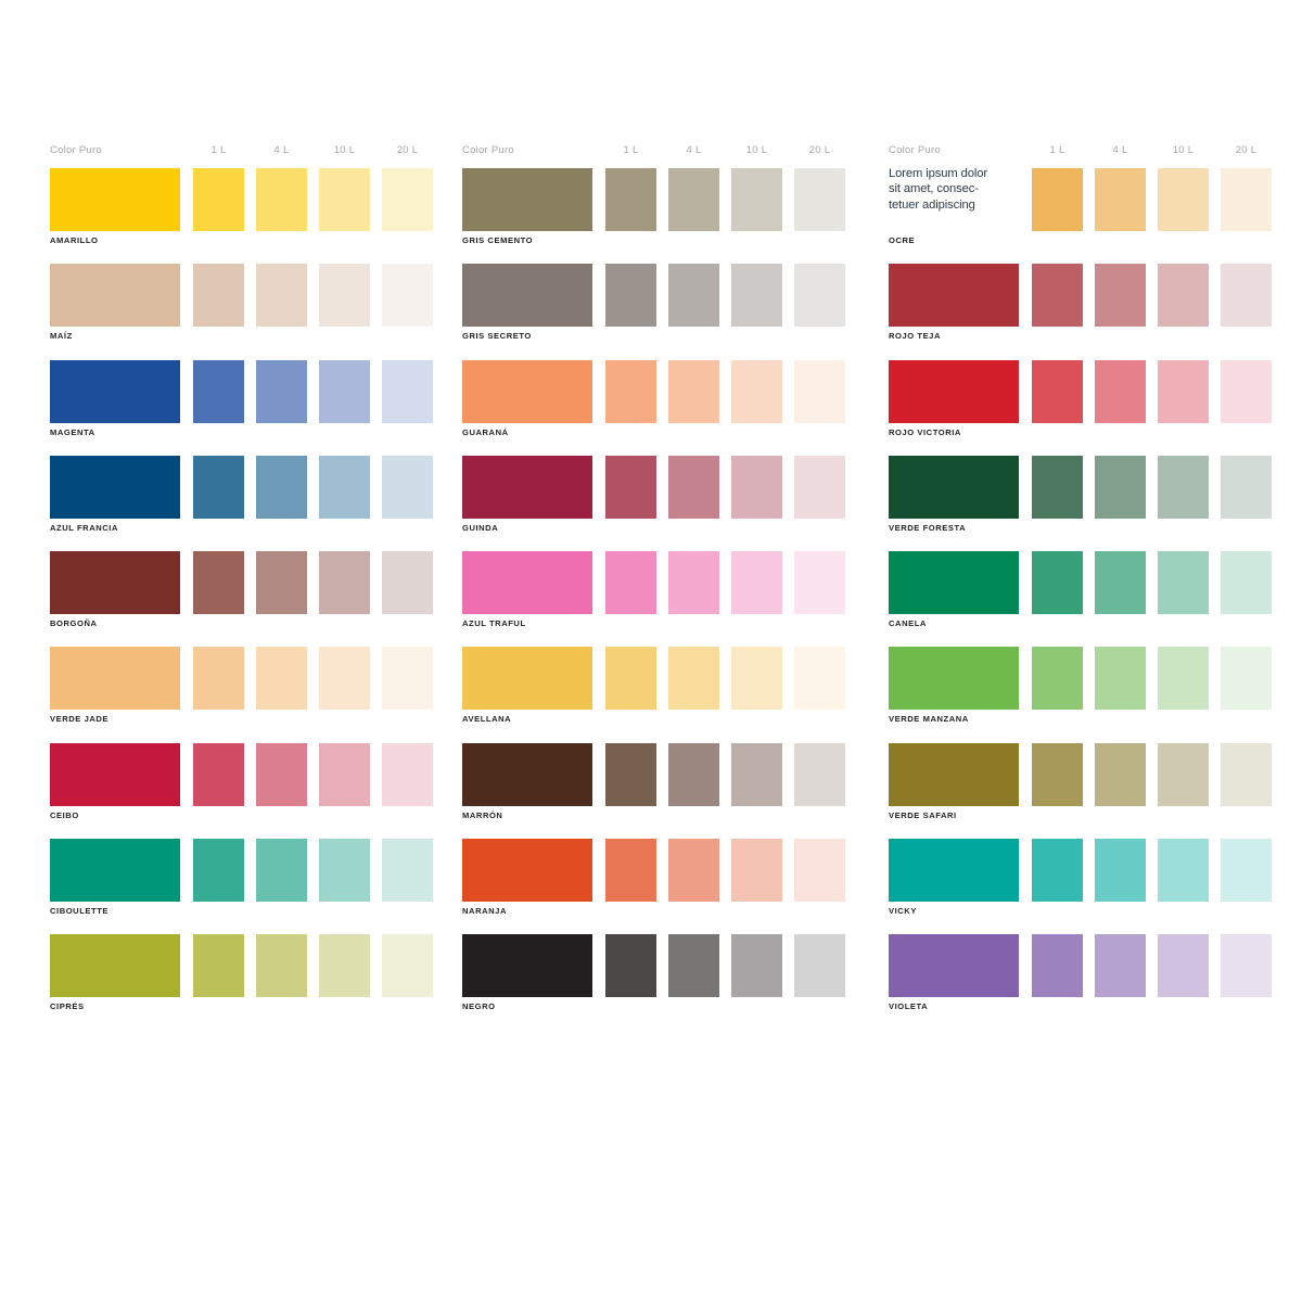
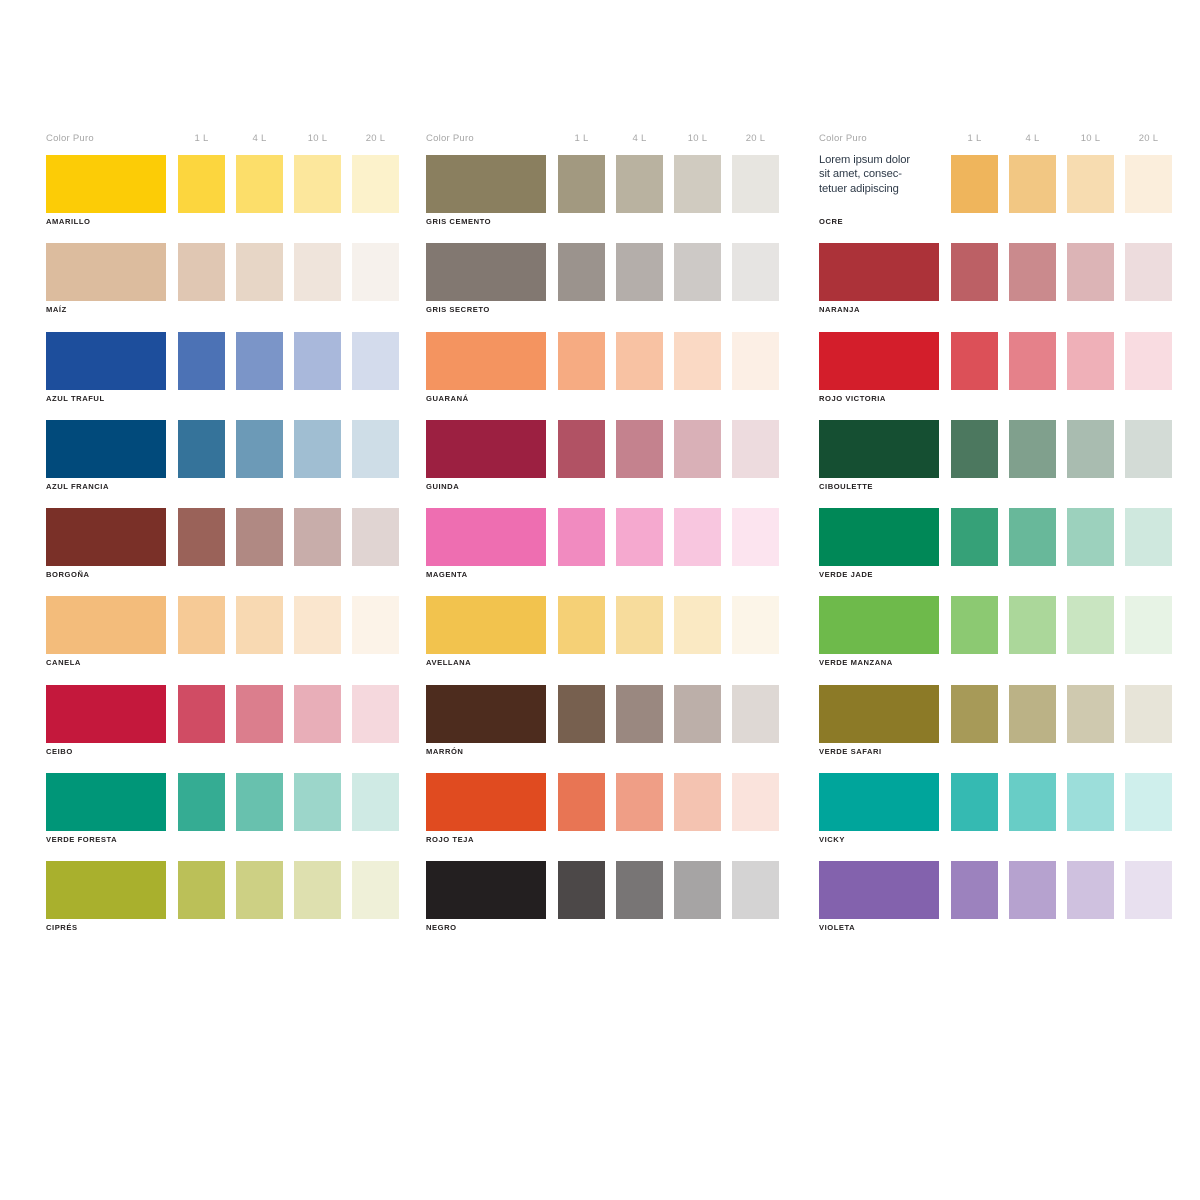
  Color Puro
  1 L
  4 L
  10 L
  20 L
  AMARILLO
  MAÍZ
- MAGENTA
+ AZUL TRAFUL
  AZUL FRANCIA
  BORGOÑA
- VERDE JADE
+ CANELA
  CEIBO
- CIBOULETTE
+ VERDE FORESTA
  CIPRÉS
  Color Puro
  1 L
  4 L
  10 L
  20 L
  GRIS CEMENTO
  GRIS SECRETO
  GUARANÁ
  GUINDA
- AZUL TRAFUL
+ MAGENTA
  AVELLANA
  MARRÓN
- NARANJA
+ ROJO TEJA
  NEGRO
  Color Puro
  1 L
  4 L
  10 L
  20 L
  Lorem ipsum dolor
  sit amet, consec-
  tetuer adipiscing
  OCRE
- ROJO TEJA
+ NARANJA
  ROJO VICTORIA
- VERDE FORESTA
+ CIBOULETTE
- CANELA
+ VERDE JADE
  VERDE MANZANA
  VERDE SAFARI
  VICKY
  VIOLETA
